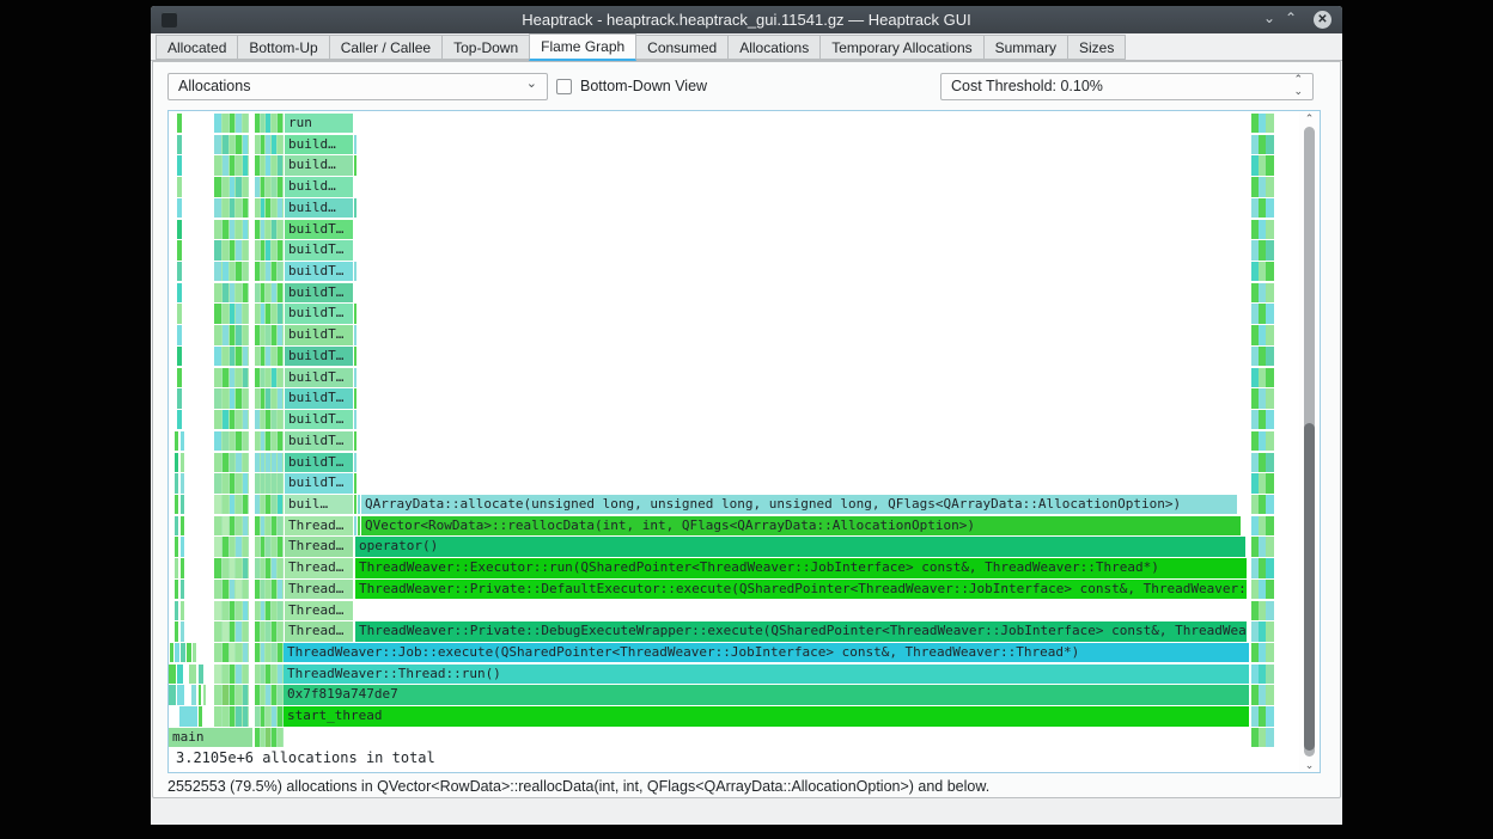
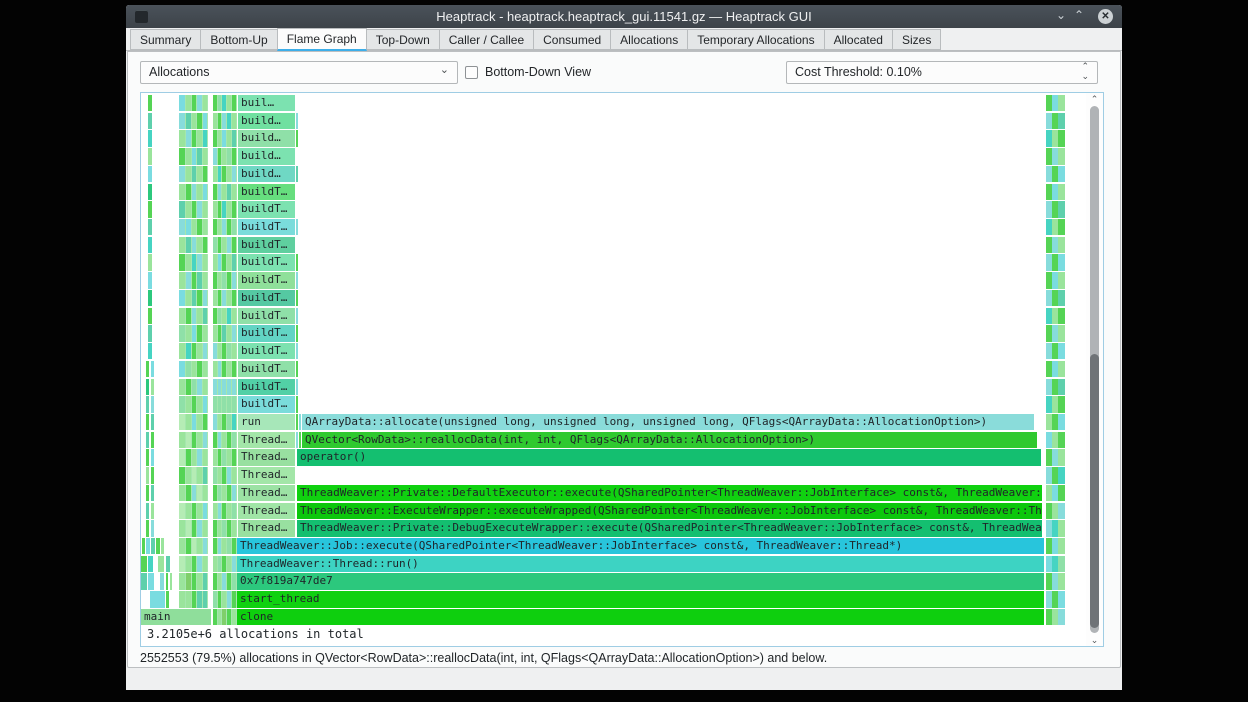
  Heaptrack - heaptrack.heaptrack_gui.11541.gz — Heaptrack GUI
  ⌄
  ⌃
  ✕
- Allocated
+ Summary
  Bottom-Up
- Caller / Callee
+ Flame Graph
  Top-Down
- Flame Graph
+ Caller / Callee
  Consumed
  Allocations
  Temporary Allocations
- Summary
+ Allocated
  Sizes
  Allocations
  ⌄
  Bottom-Down View
  Cost Threshold: 0.10%
  ⌃
  ⌄
- run
+ buil…
  build…
  build…
  build…
  build…
  buildT…
  buildT…
  buildT…
  buildT…
  buildT…
  buildT…
  buildT…
  buildT…
  buildT…
  buildT…
  buildT…
  buildT…
  buildT…
- buil…
+ run
  QArrayData::allocate(unsigned long, unsigned long, unsigned long, QFlags<QArrayData::AllocationOption>)
  Thread…
  QVector<RowData>::reallocData(int, int, QFlags<QArrayData::AllocationOption>)
  Thread…
  operator()
  Thread…
- ThreadWeaver::Executor::run(QSharedPointer<ThreadWeaver::JobInterface> const&, ThreadWeaver::Thread*)
  Thread…
  ThreadWeaver::Private::DefaultExecutor::execute(QSharedPointer<ThreadWeaver::JobInterface> const&, ThreadWeaver:
  Thread…
+ ThreadWeaver::ExecuteWrapper::executeWrapped(QSharedPointer<ThreadWeaver::JobInterface> const&, ThreadWeaver::Th
  Thread…
  ThreadWeaver::Private::DebugExecuteWrapper::execute(QSharedPointer<ThreadWeaver::JobInterface> const&, ThreadWea
  ThreadWeaver::Job::execute(QSharedPointer<ThreadWeaver::JobInterface> const&, ThreadWeaver::Thread*)
  ThreadWeaver::Thread::run()
  0x7f819a747de7
  start_thread
  main
+ clone
  3.2105e+6 allocations in total
  ⌃
  ⌄
  2552553 (79.5%) allocations in QVector<RowData>::reallocData(int, int, QFlags<QArrayData::AllocationOption>) and below.
